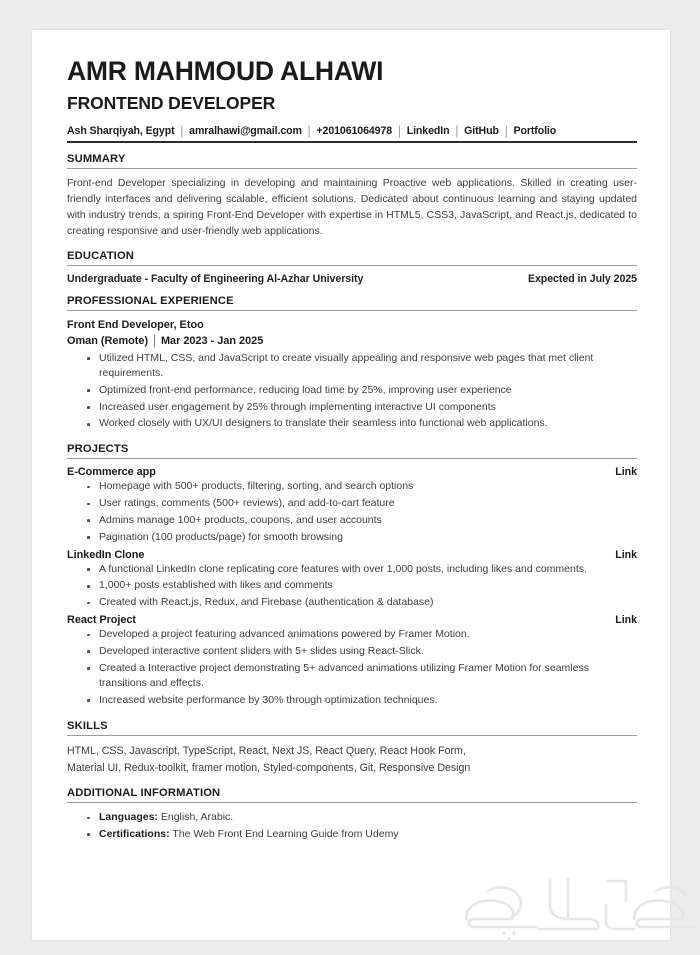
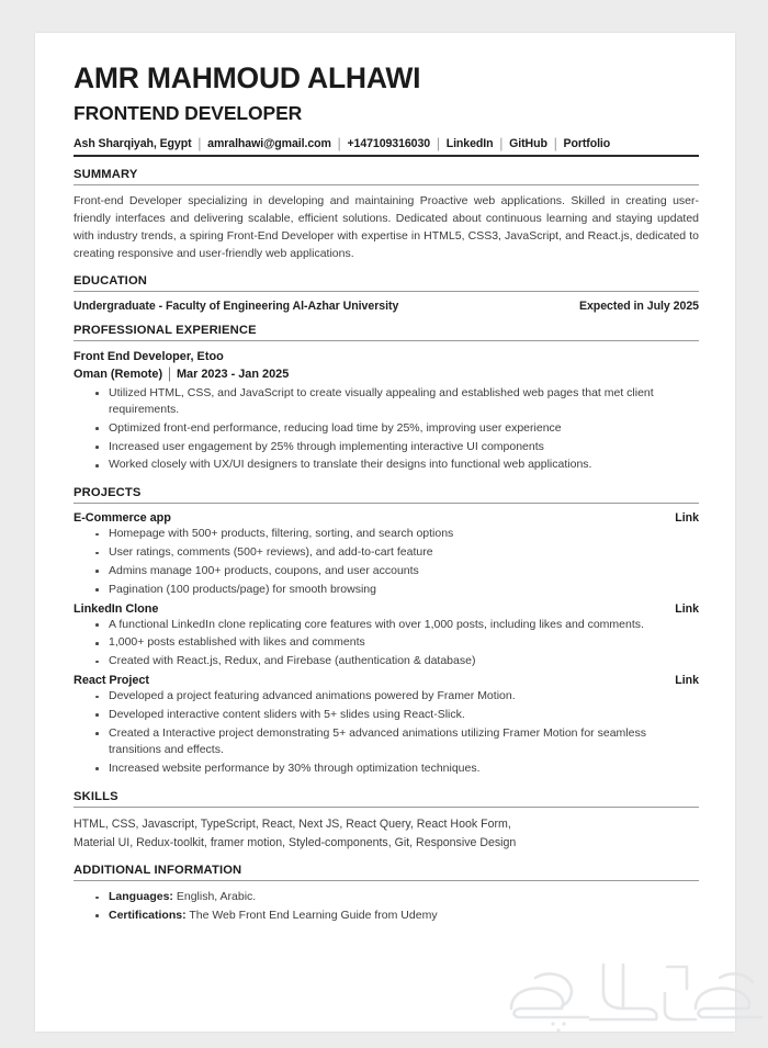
  AMR MAHMOUD ALHAWI
  FRONTEND DEVELOPER
  Ash Sharqiyah, Egypt
  |
  amralhawi@gmail.com
  |
- +201061064978
+ +147109316030
  |
  LinkedIn
  |
  GitHub
  |
  Portfolio
  SUMMARY
  Front-end Developer specializing in developing and maintaining Proactive web applications. Skilled in creating user-friendly interfaces and delivering scalable, efficient solutions. Dedicated about continuous learning and staying updated with industry trends, a spiring Front-End Developer with expertise in HTML5, CSS3, JavaScript, and React.js, dedicated to creating responsive and user-friendly web applications.
  EDUCATION
  Undergraduate - Faculty of Engineering Al-Azhar University
  Expected in July 2025
  PROFESSIONAL EXPERIENCE
  Front End Developer, Etoo
  Oman (Remote)
  |
  Mar 2023 - Jan 2025
- Utilized HTML, CSS, and JavaScript to create visually appealing and responsive web pages that met client requirements.
+ Utilized HTML, CSS, and JavaScript to create visually appealing and established web pages that met client requirements.
  Optimized front-end performance, reducing load time by 25%, improving user experience
  Increased user engagement by 25% through implementing interactive UI components
- Worked closely with UX/UI designers to translate their seamless into functional web applications.
+ Worked closely with UX/UI designers to translate their designs into functional web applications.
  PROJECTS
  E-Commerce app
  Link
  Homepage with 500+ products, filtering, sorting, and search options
  User ratings, comments (500+ reviews), and add-to-cart feature
  Admins manage 100+ products, coupons, and user accounts
  Pagination (100 products/page) for smooth browsing
  LinkedIn Clone
  Link
  A functional LinkedIn clone replicating core features with over 1,000 posts, including likes and comments.
  1,000+ posts established with likes and comments
  Created with React.js, Redux, and Firebase (authentication & database)
  React Project
  Link
  Developed a project featuring advanced animations powered by Framer Motion.
  Developed interactive content sliders with 5+ slides using React-Slick.
  Created a Interactive project demonstrating 5+ advanced animations utilizing Framer Motion for seamless transitions and effects.
  Increased website performance by 30% through optimization techniques.
  SKILLS
  HTML, CSS, Javascript, TypeScript, React, Next JS, React Query, React Hook Form,
  Material UI, Redux-toolkit, framer motion, Styled-components, Git, Responsive Design
  ADDITIONAL INFORMATION
  Languages: English, Arabic.
  Certifications: The Web Front End Learning Guide from Udemy
